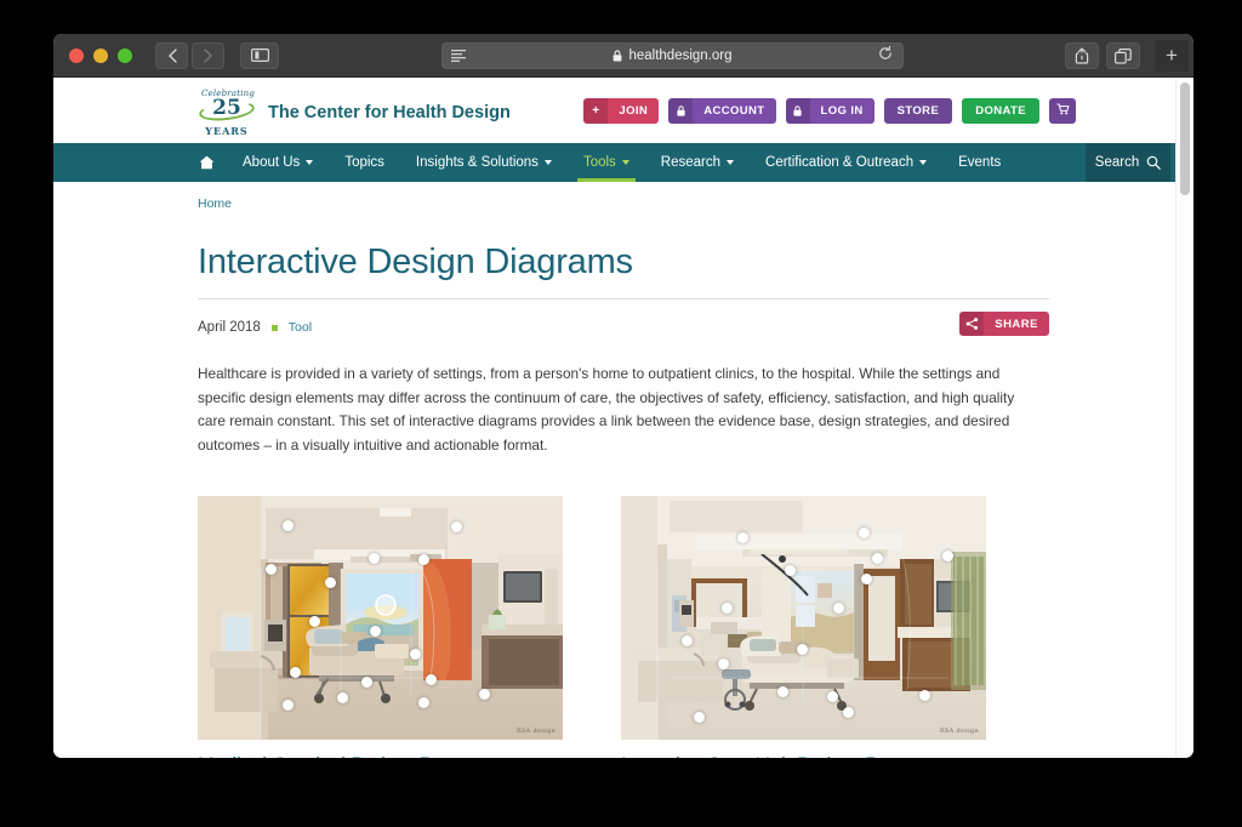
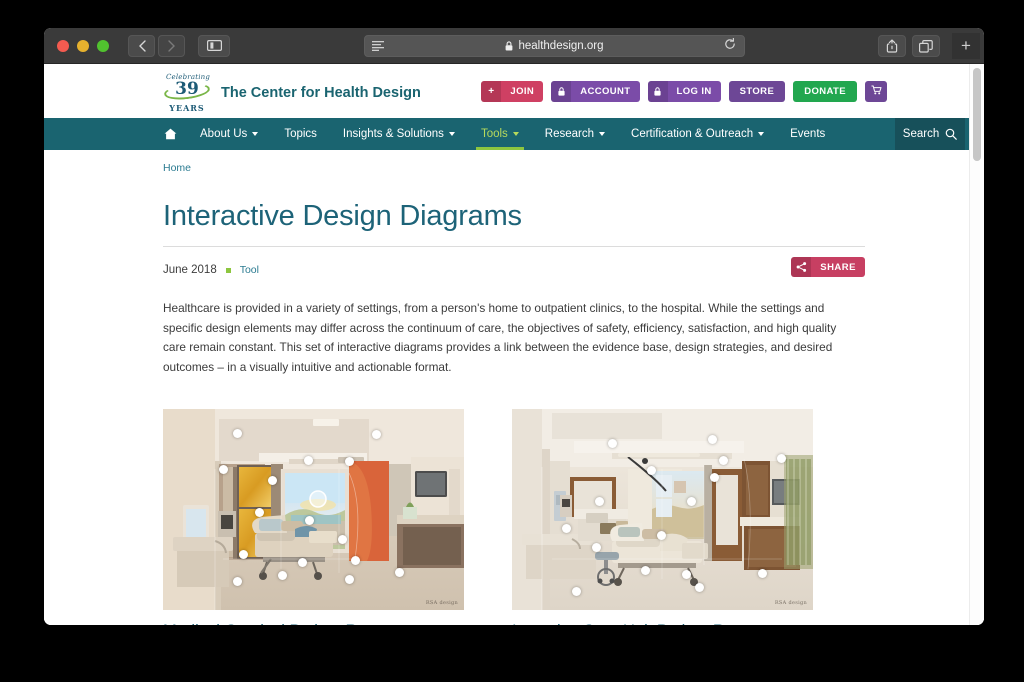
  healthdesign.org
  +
  Celebrating
- 25
+ 39
  YEARS
  The Center for Health Design
  +
  JOIN
  ACCOUNT
  LOG IN
  STORE
  DONATE
  About Us
  Topics
  Insights & Solutions
  Tools
  Research
  Certification & Outreach
  Events
  Search
  Home
  Interactive Design Diagrams
- April 2018
+ June 2018
  Tool
  SHARE
  Healthcare is provided in a variety of settings, from a person's home to outpatient clinics, to the hospital. While the settings and specific design elements may differ across the continuum of care, the objectives of safety, efficiency, satisfaction, and high quality care remain constant. This set of interactive diagrams provides a link between the evidence base, design strategies, and desired outcomes – in a visually intuitive and actionable format.
